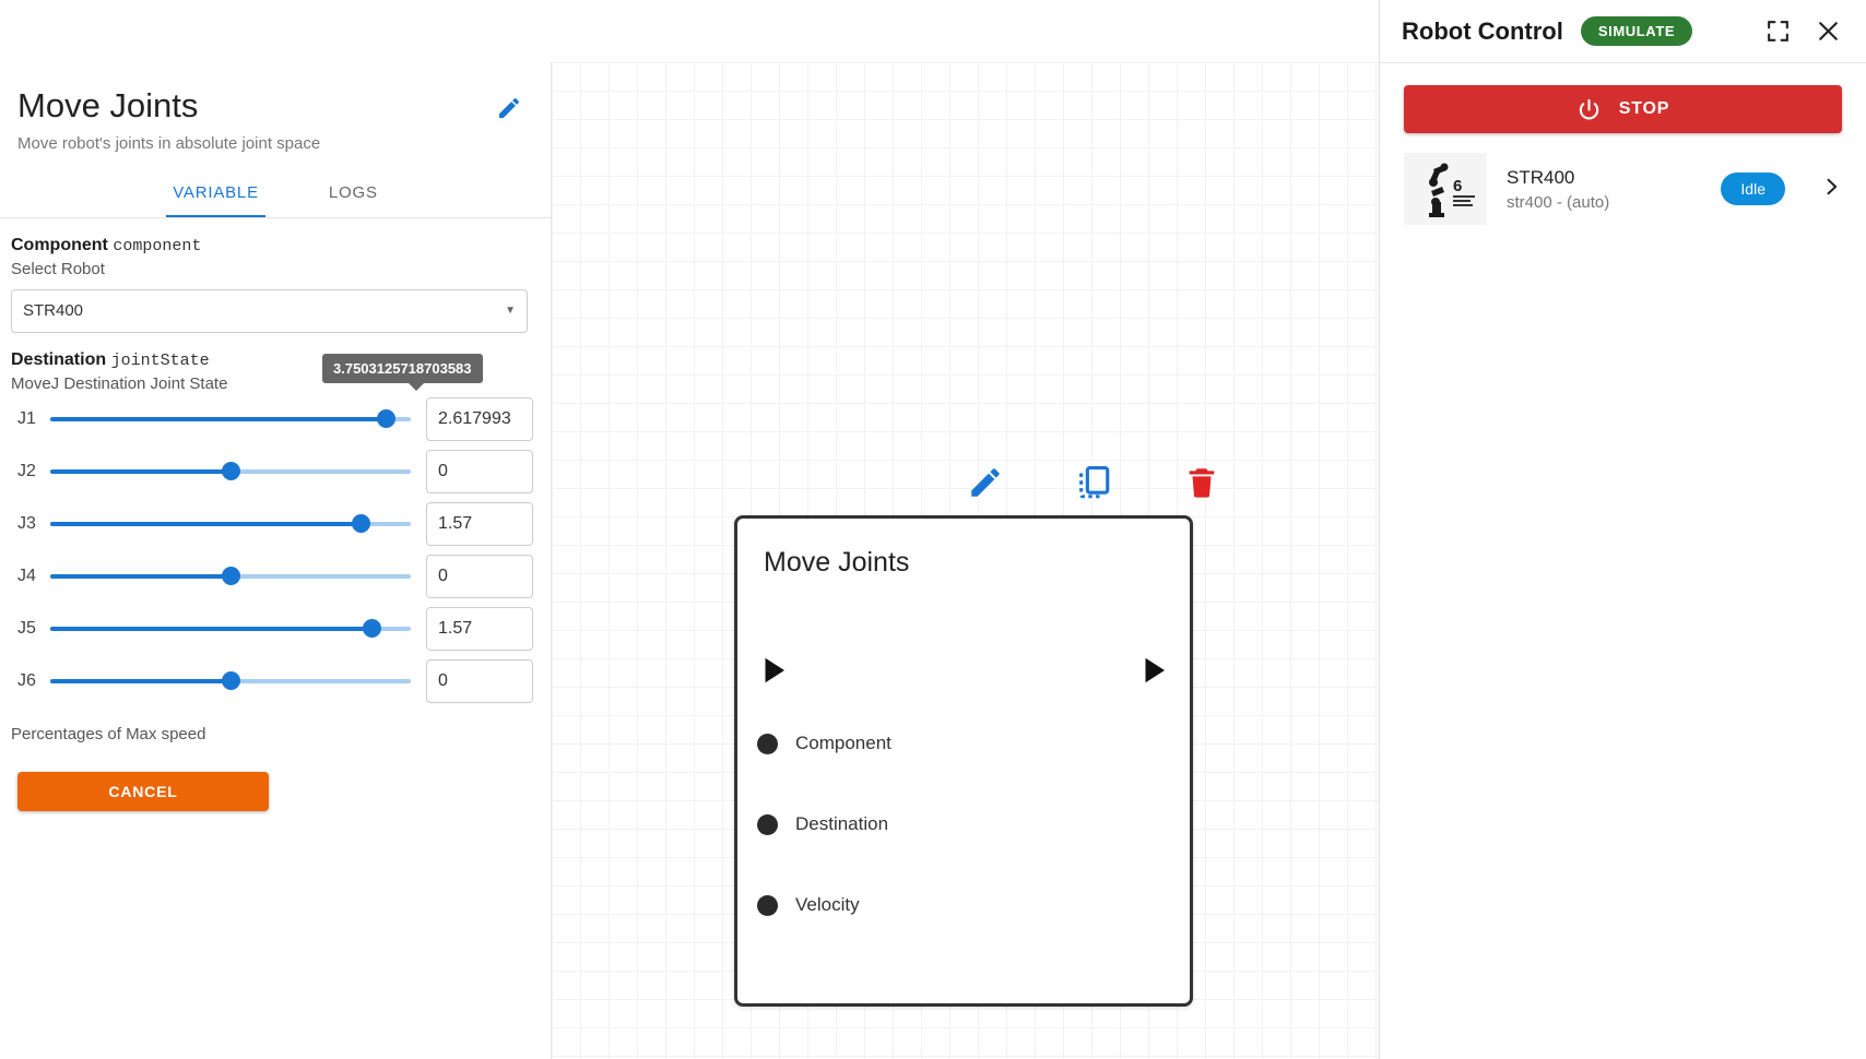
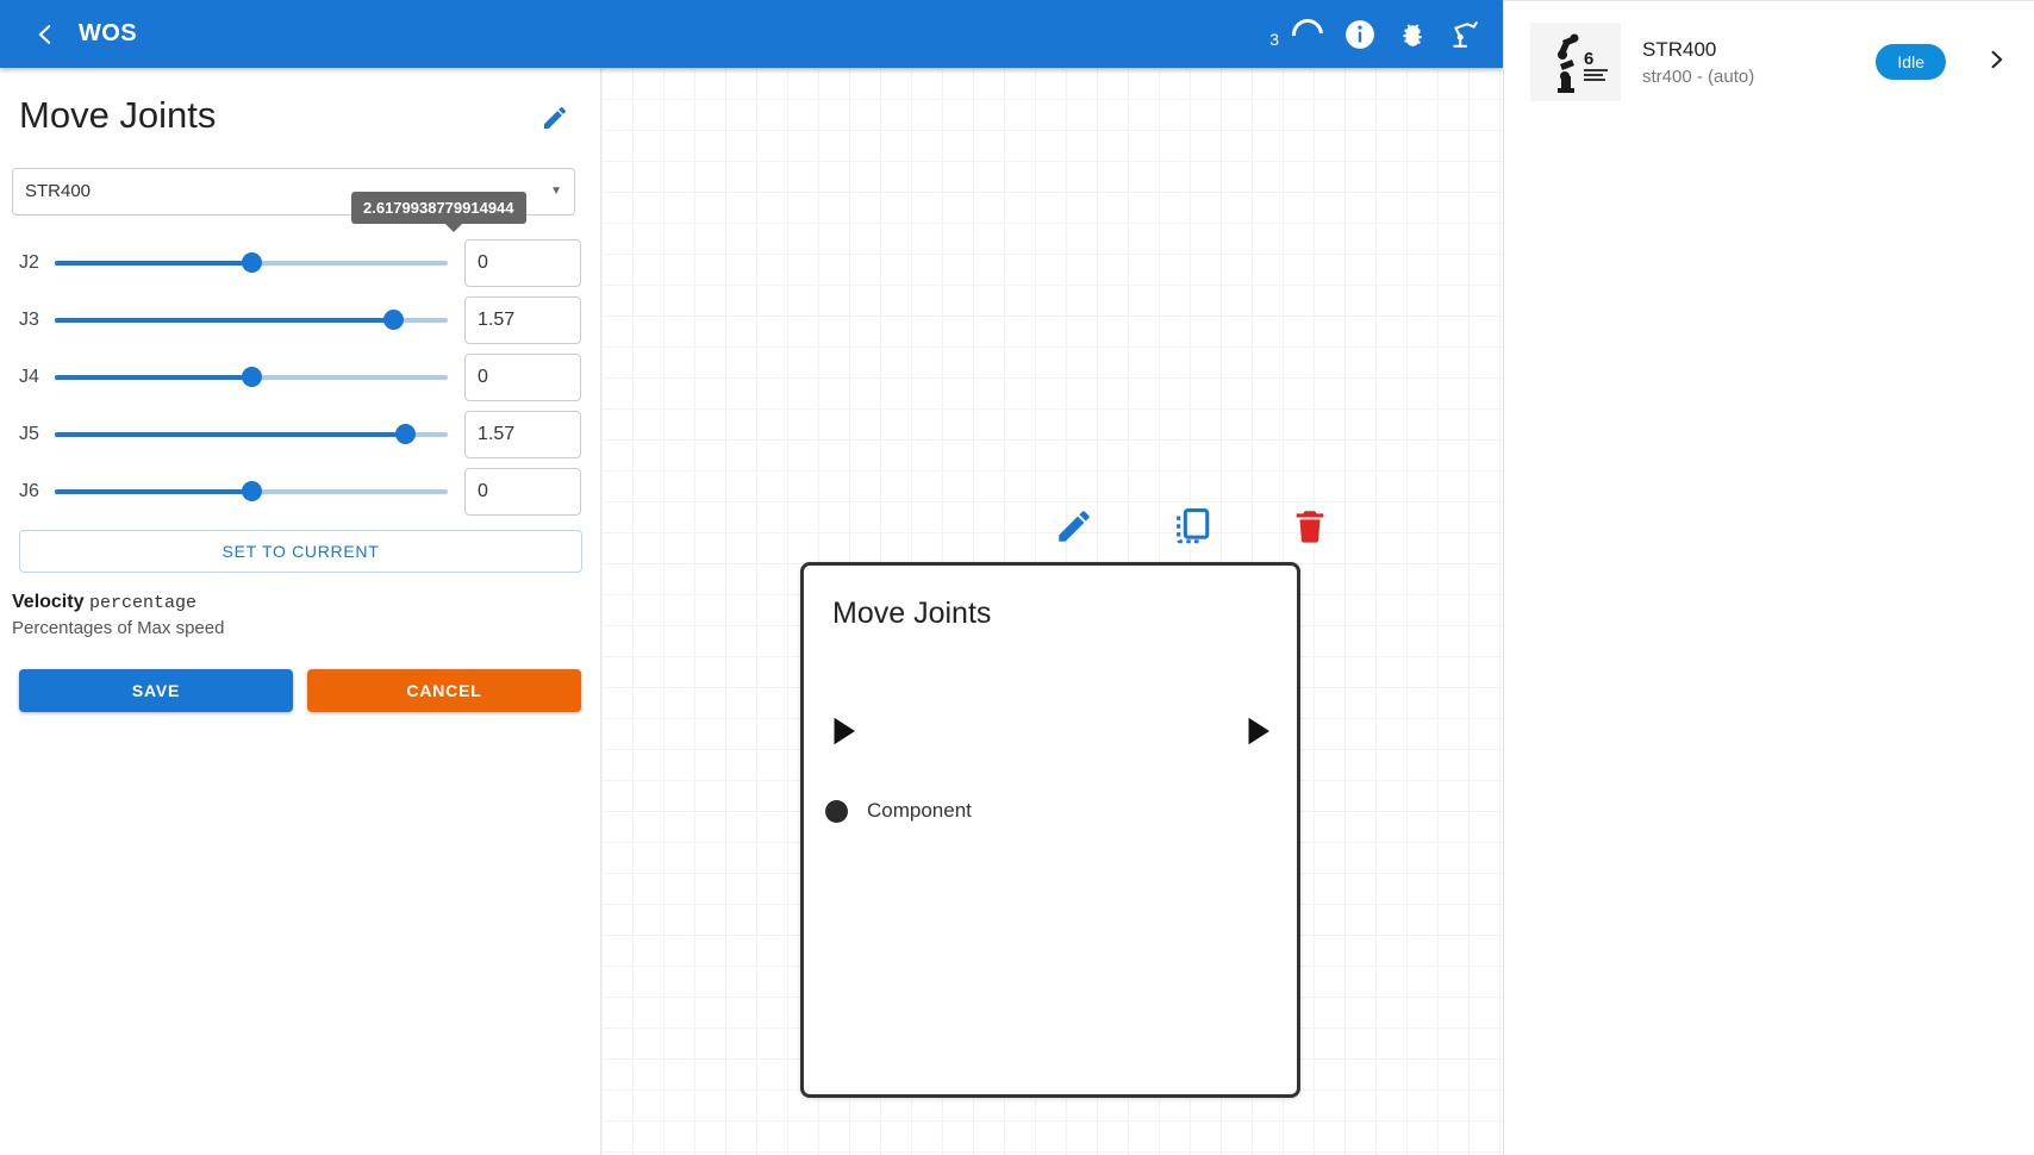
+ WOS
+ 3
  Move Joints
- Move robot's joints in absolute joint space
- VARIABLE
- LOGS
- Component component
- Select Robot
  STR400
  ▼
- Destination jointState
- MoveJ Destination Joint State
- 3.7503125718703583
+ 2.6179938779914944
- J1
- 2.617993
  J2
  0
  J3
  1.57
  J4
  0
  J5
  1.57
  J6
  0
+ SET TO CURRENT
+ Velocity percentage
  Percentages of Max speed
+ SAVE
  CANCEL
  Move Joints
  Component
- Destination
- Velocity
- Robot Control
- SIMULATE
- STOP
  6
  STR400
  str400 - (auto)
  Idle
